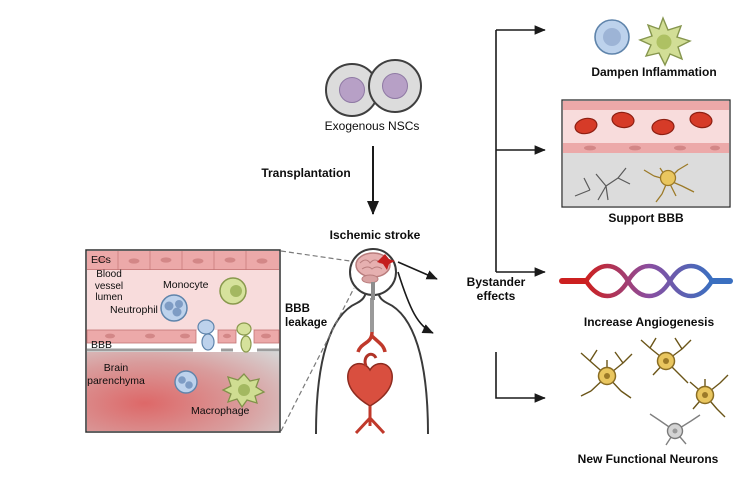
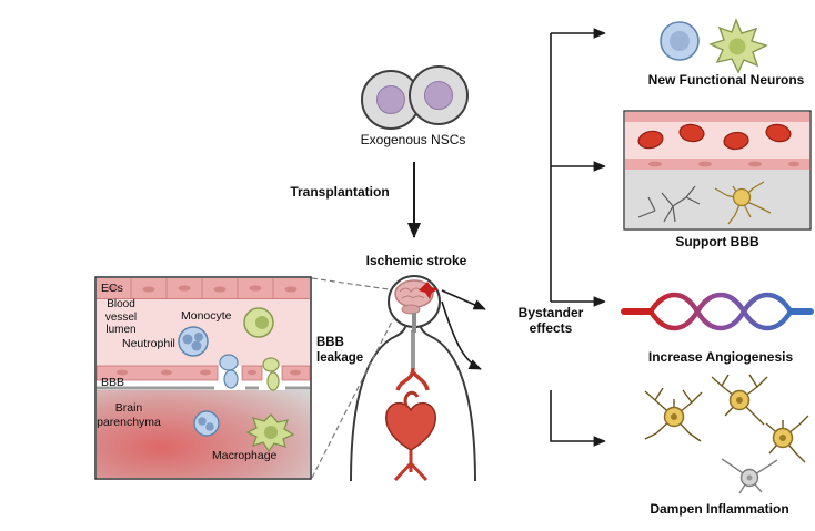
  Exogenous NSCs
  Transplantation
  Ischemic stroke
  ECs
  Blood
  vessel
  lumen
  Neutrophil
  Monocyte
  BBB
  Brain
  parenchyma
  Macrophage
  BBB
  leakage
  Bystander
  effects
- Dampen Inflammation
+ New Functional Neurons
  Support BBB
  Increase Angiogenesis
- New Functional Neurons
+ Dampen Inflammation
